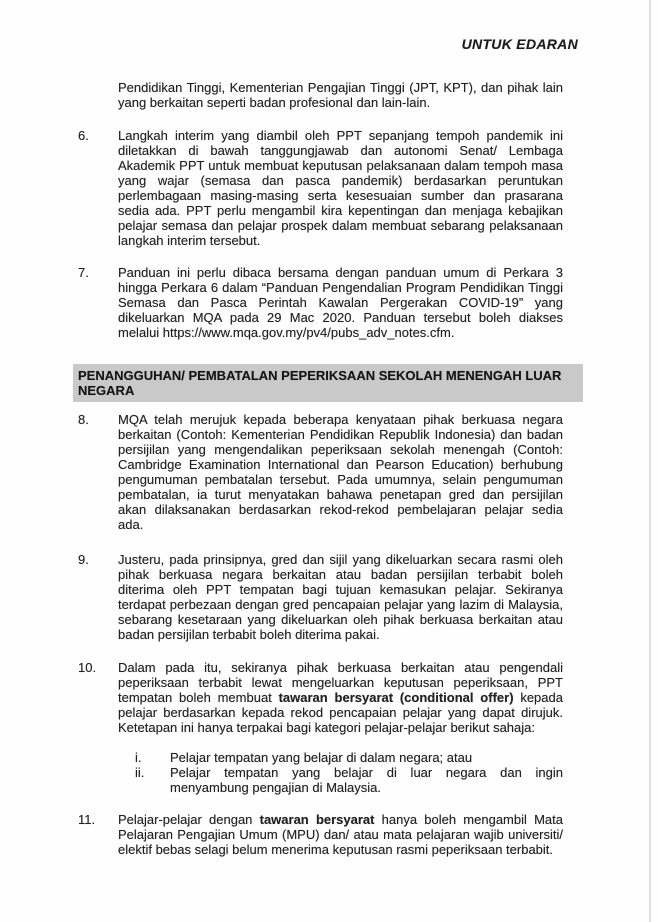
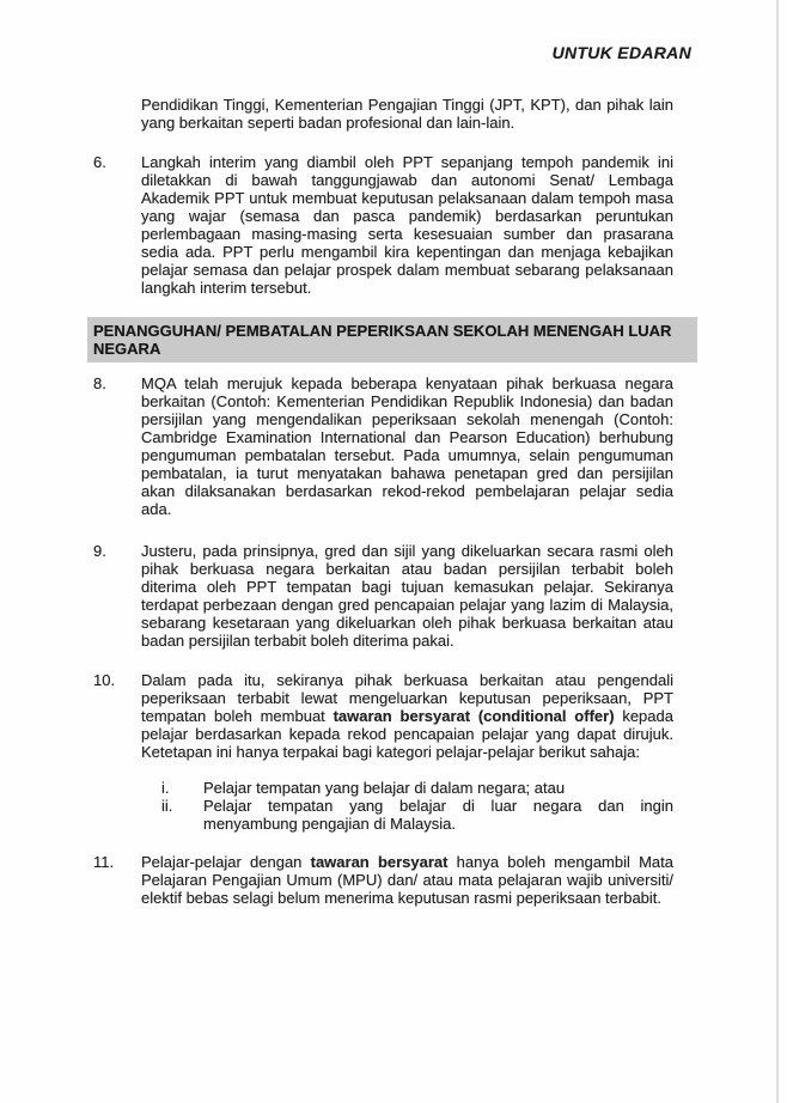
  UNTUK EDARAN
  Pendidikan Tinggi, Kementerian Pengajian Tinggi (JPT, KPT), dan pihak lain yang berkaitan seperti badan profesional dan lain-lain.
  6.
  Langkah interim yang diambil oleh PPT sepanjang tempoh pandemik ini diletakkan di bawah tanggungjawab dan autonomi Senat/ Lembaga Akademik PPT untuk membuat keputusan pelaksanaan dalam tempoh masa yang wajar (semasa dan pasca pandemik) berdasarkan peruntukan perlembagaan masing-masing serta kesesuaian sumber dan prasarana sedia ada. PPT perlu mengambil kira kepentingan dan menjaga kebajikan pelajar semasa dan pelajar prospek dalam membuat sebarang pelaksanaan langkah interim tersebut.
- 7.
- Panduan ini perlu dibaca bersama dengan panduan umum di Perkara 3 hingga Perkara 6 dalam “Panduan Pengendalian Program Pendidikan Tinggi Semasa dan Pasca Perintah Kawalan Pergerakan COVID-19” yang dikeluarkan MQA pada 29 Mac 2020. Panduan tersebut boleh diakses melalui https://www.mqa.gov.my/pv4/pubs_adv_notes.cfm.
  PENANGGUHAN/ PEMBATALAN PEPERIKSAAN SEKOLAH MENENGAH LUAR NEGARA
  8.
  MQA telah merujuk kepada beberapa kenyataan pihak berkuasa negara berkaitan (Contoh: Kementerian Pendidikan Republik Indonesia) dan badan persijilan yang mengendalikan peperiksaan sekolah menengah (Contoh: Cambridge Examination International dan Pearson Education) berhubung pengumuman pembatalan tersebut. Pada umumnya, selain pengumuman pembatalan, ia turut menyatakan bahawa penetapan gred dan persijilan akan dilaksanakan berdasarkan rekod-rekod pembelajaran pelajar sedia ada.
  9.
  Justeru, pada prinsipnya, gred dan sijil yang dikeluarkan secara rasmi oleh pihak berkuasa negara berkaitan atau badan persijilan terbabit boleh diterima oleh PPT tempatan bagi tujuan kemasukan pelajar. Sekiranya terdapat perbezaan dengan gred pencapaian pelajar yang lazim di Malaysia, sebarang kesetaraan yang dikeluarkan oleh pihak berkuasa berkaitan atau badan persijilan terbabit boleh diterima pakai.
  10.
  Dalam pada itu, sekiranya pihak berkuasa berkaitan atau pengendali peperiksaan terbabit lewat mengeluarkan keputusan peperiksaan, PPT tempatan boleh membuat tawaran bersyarat (conditional offer) kepada pelajar berdasarkan kepada rekod pencapaian pelajar yang dapat dirujuk. Ketetapan ini hanya terpakai bagi kategori pelajar-pelajar berikut sahaja:
  i.
  Pelajar tempatan yang belajar di dalam negara; atau
  ii.
  Pelajar tempatan yang belajar di luar negara dan ingin menyambung pengajian di Malaysia.
  11.
  Pelajar-pelajar dengan tawaran bersyarat hanya boleh mengambil Mata Pelajaran Pengajian Umum (MPU) dan/ atau mata pelajaran wajib universiti/ elektif bebas selagi belum menerima keputusan rasmi peperiksaan terbabit.
